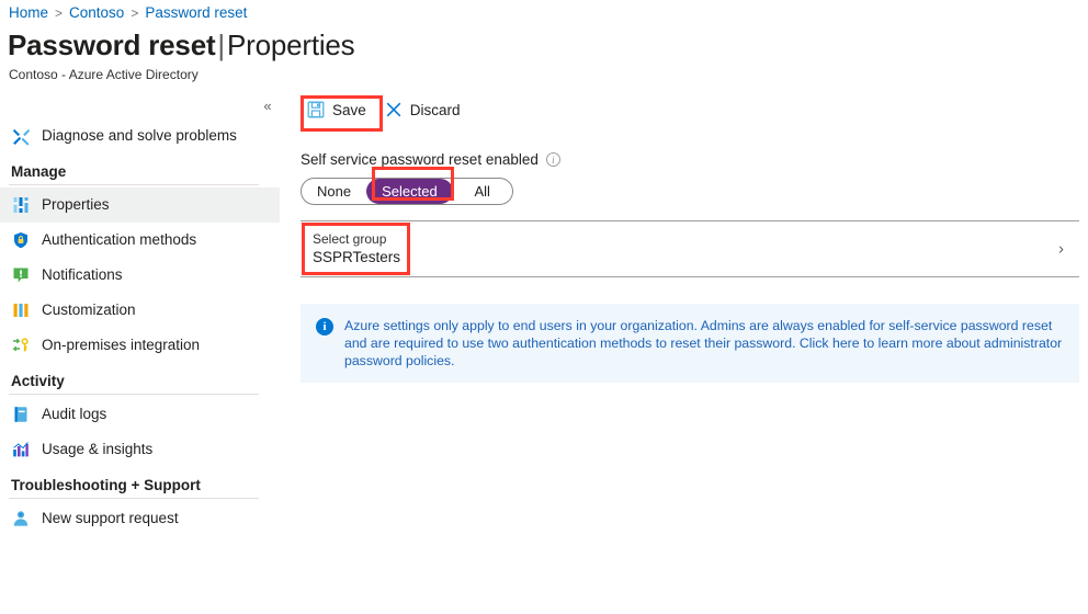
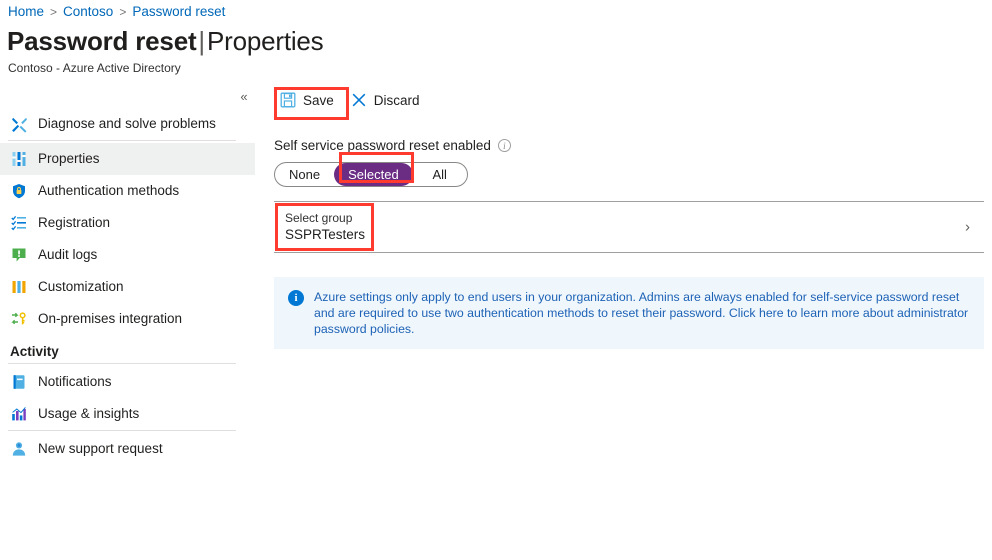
  Home
  >
  Contoso
  >
  Password reset
  Password reset|Properties
  Contoso - Azure Active Directory
  «
  Diagnose and solve problems
- Manage
  Properties
  Authentication methods
+ Registration
- Notifications
+ Audit logs
  Customization
  On-premises integration
  Activity
- Audit logs
+ Notifications
  Usage & insights
- Troubleshooting + Support
  New support request
  Save
  Discard
  Self service password reset enabled
  i
  None
  Selected
  All
  Select group
  SSPRTesters
  ›
  i
  Azure settings only apply to end users in your organization. Admins are always enabled for self-service password reset and are required to use two authentication methods to reset their password. Click here to learn more about administrator password policies.
